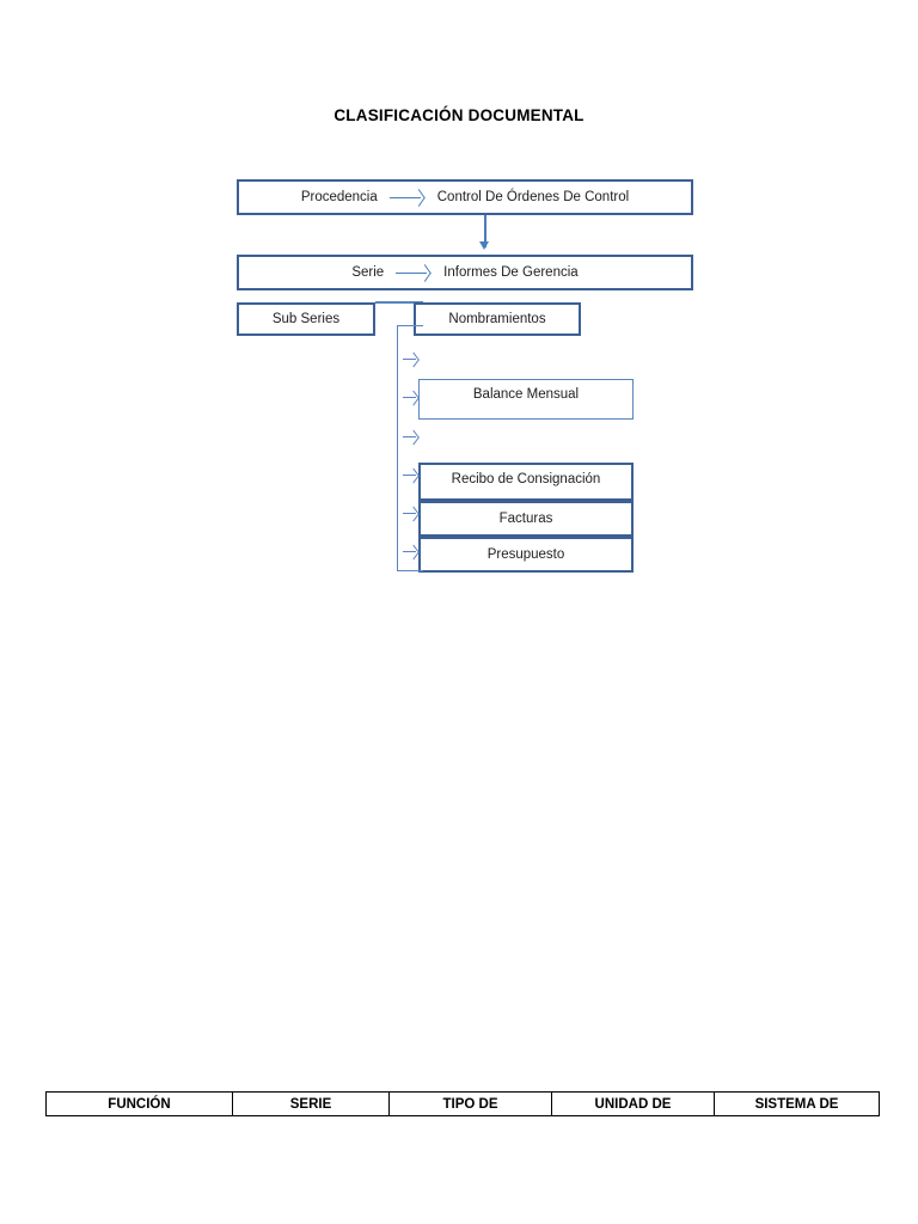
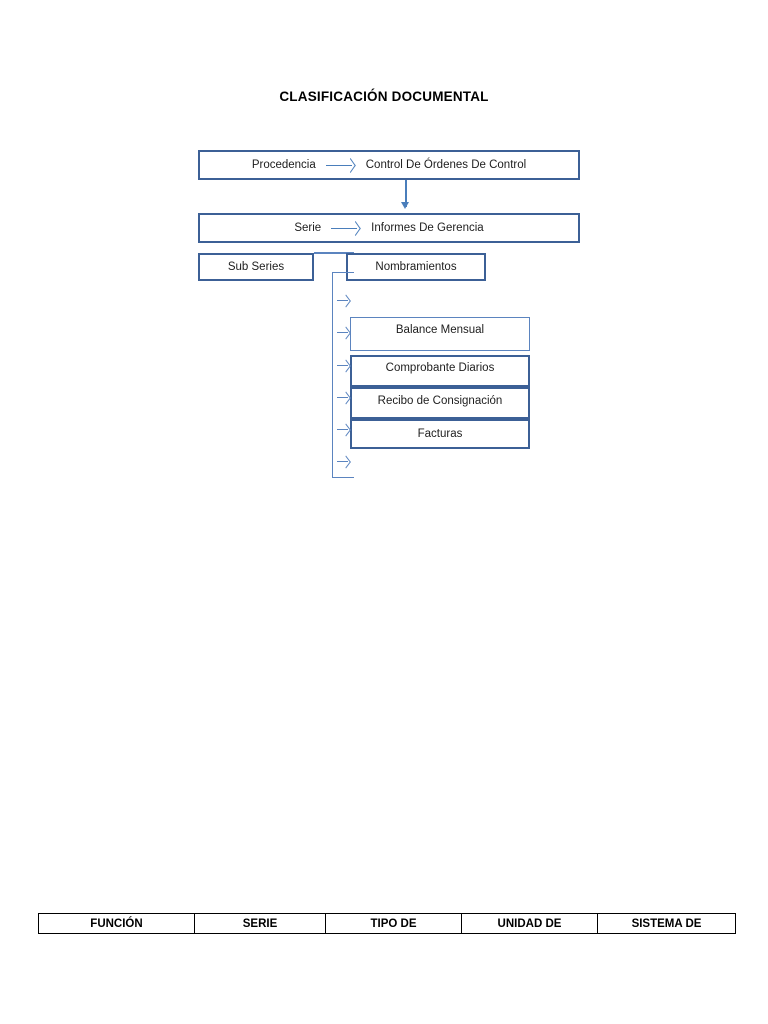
  CLASIFICACIÓN DOCUMENTAL
  Procedencia
  Control De Órdenes De Control
  Serie
  Informes De Gerencia
  Sub Series
  Nombramientos
  Balance Mensual
+ Comprobante Diarios
  Recibo de Consignación
  Facturas
- Presupuesto
  FUNCIÓN	SERIE	TIPO DE	UNIDAD DE	SISTEMA DE
